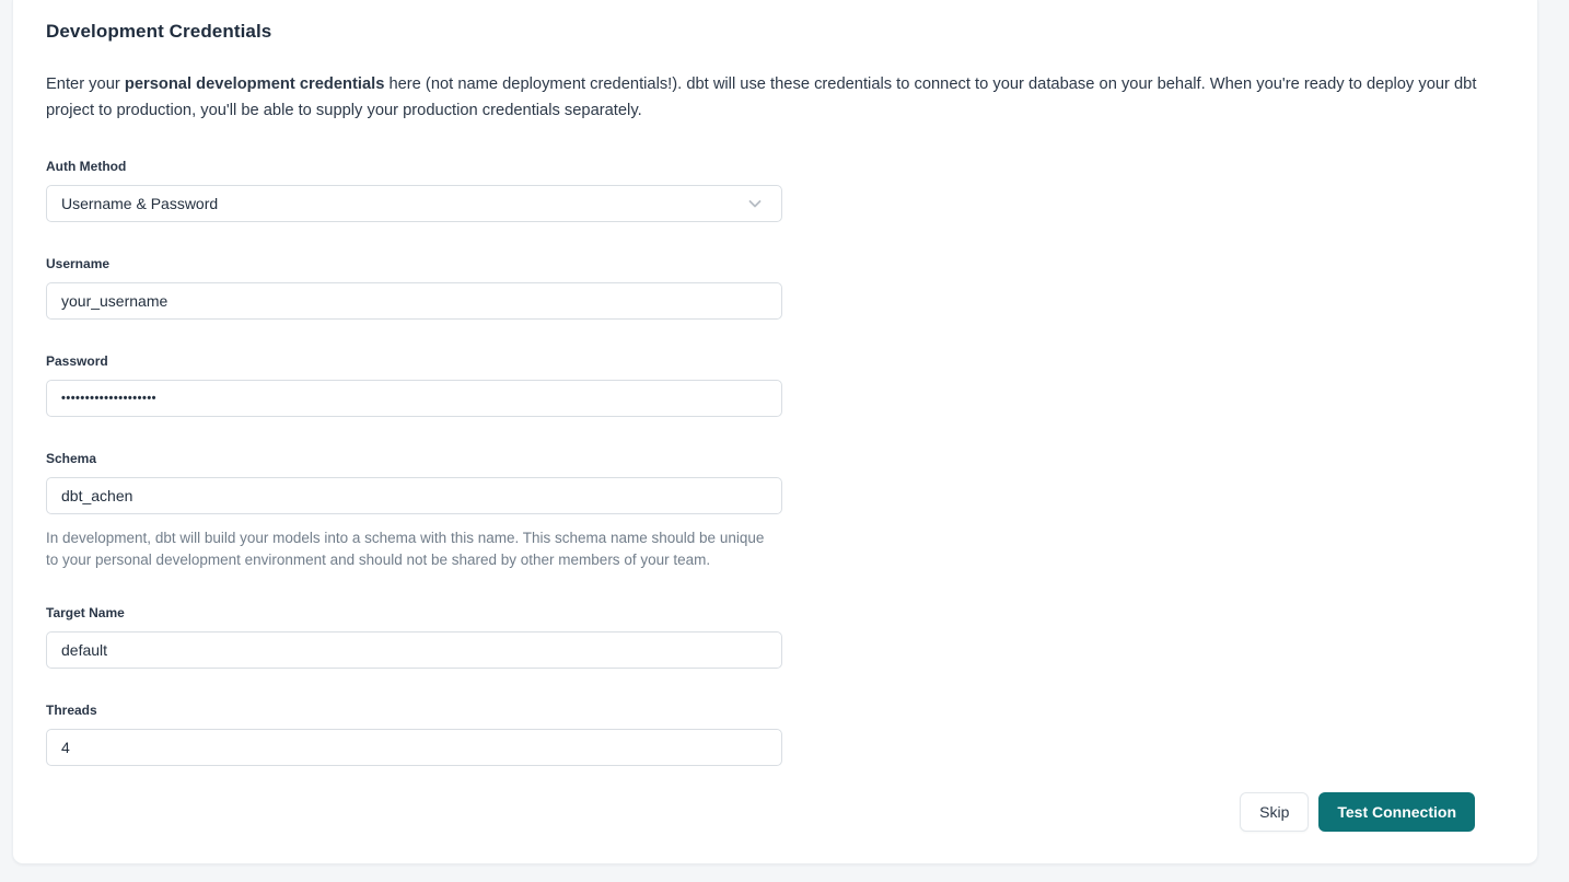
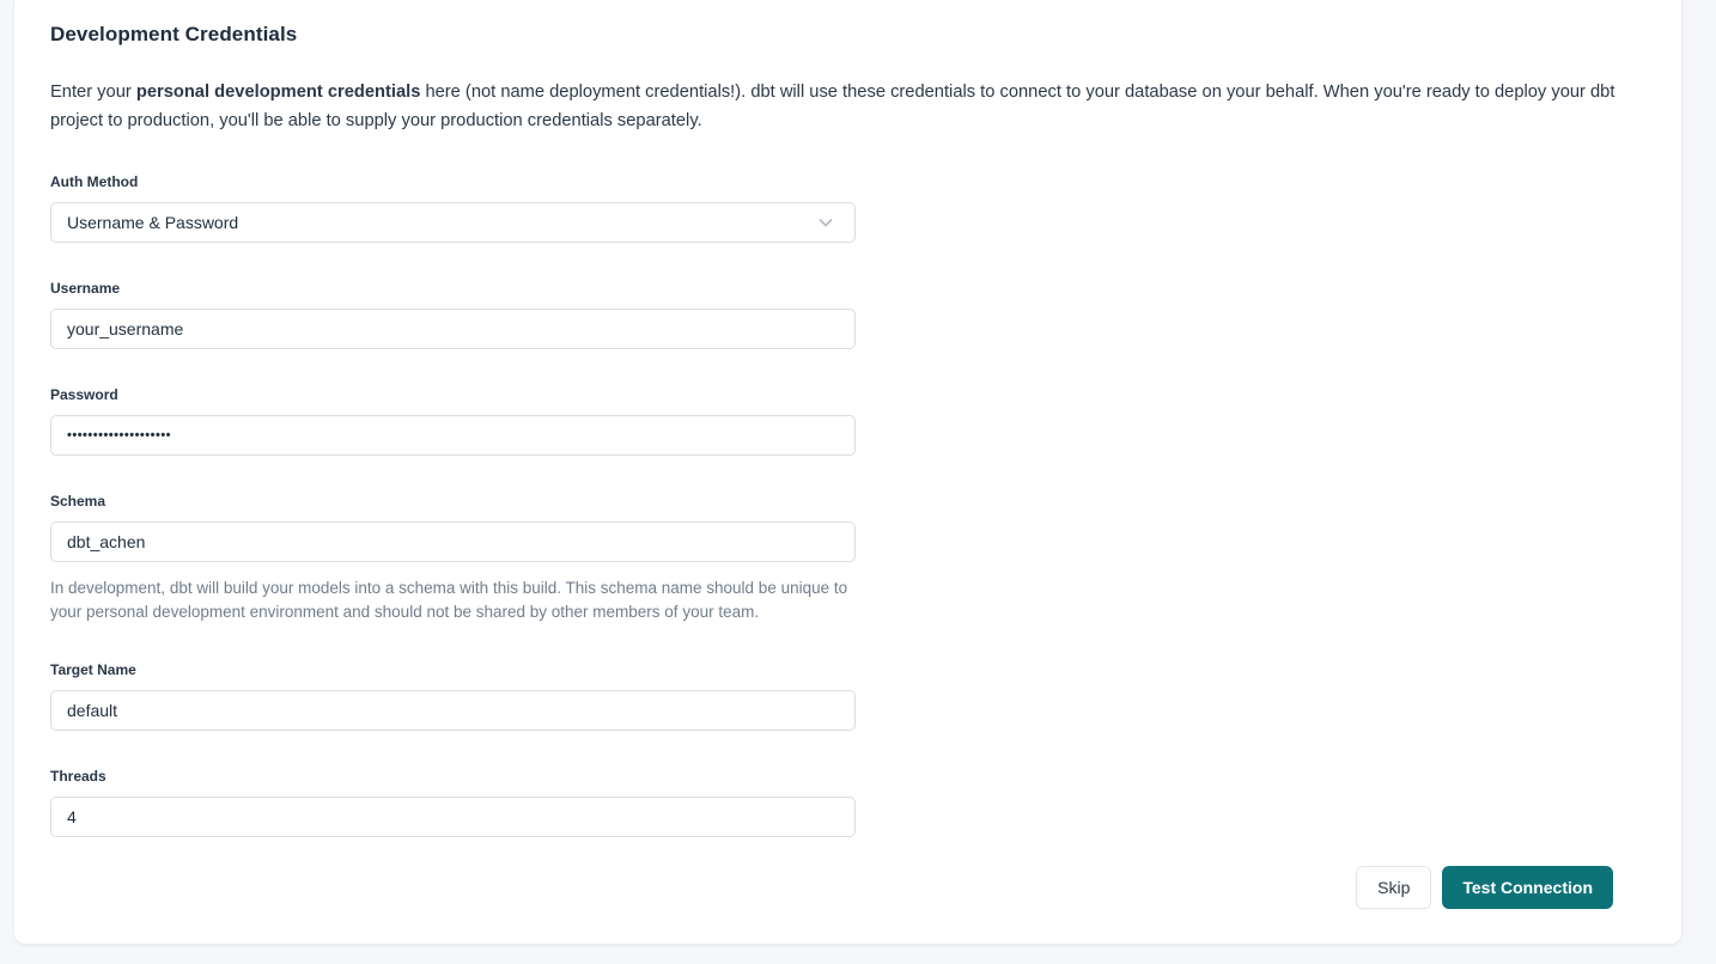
  Development Credentials
  Enter your personal development credentials here (not name deployment credentials!). dbt will use these credentials to connect to your database on your behalf. When you're ready to deploy your dbt project to production, you'll be able to supply your production credentials separately.
  Auth Method
  Username & Password
  Username
  your_username
  Password
  ••••••••••••••••••••
  Schema
  dbt_achen
- In development, dbt will build your models into a schema with this name. This schema name should be unique to your personal development environment and should not be shared by other members of your team.
+ In development, dbt will build your models into a schema with this build. This schema name should be unique to your personal development environment and should not be shared by other members of your team.
  Target Name
  default
  Threads
  4
  Skip
  Test Connection
